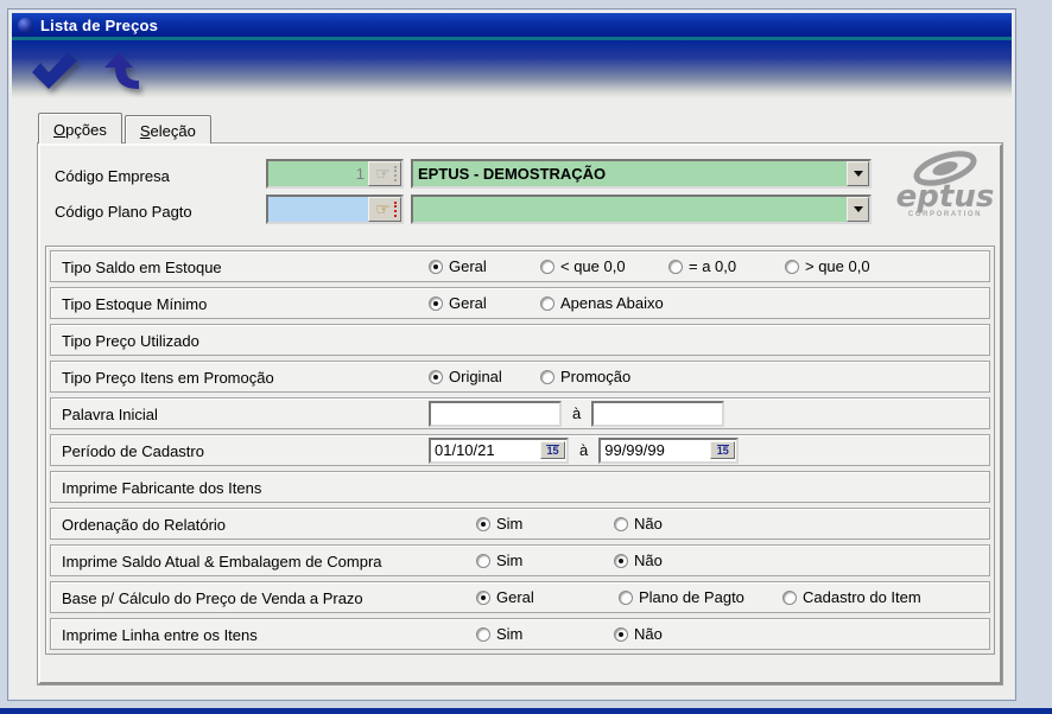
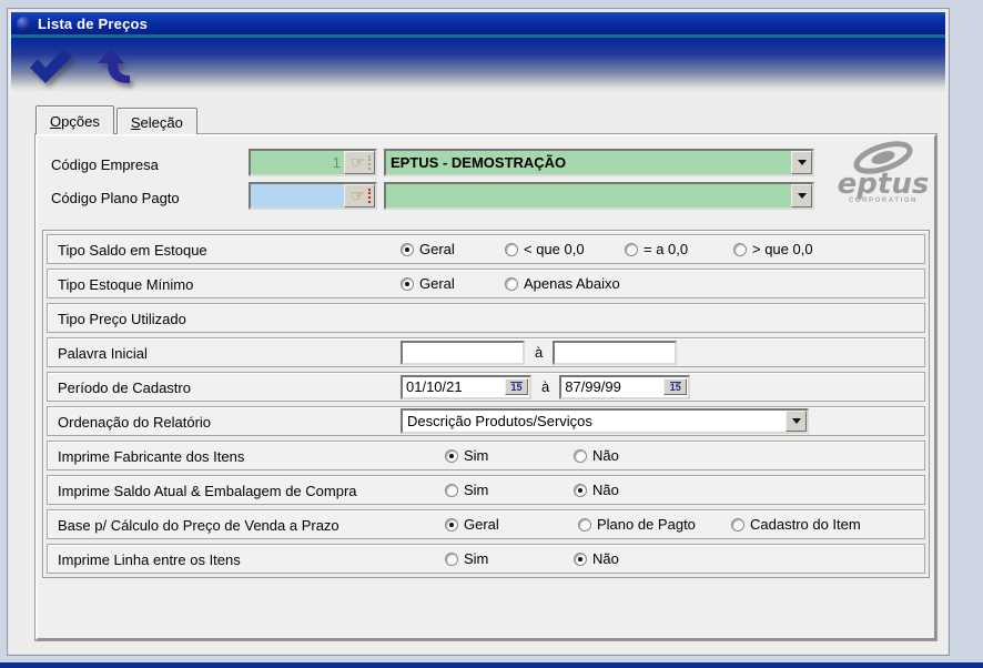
  Lista de Preços
  Opções
  Seleção
  Código Empresa
  Código Plano Pagto
  1
  ☞
  EPTUS - DEMOSTRAÇÃO
  ☞
  eptus
  Tipo Saldo em Estoque
  Geral
  < que 0,0
  = a 0,0
  > que 0,0
  Tipo Estoque Mínimo
  Geral
  Apenas Abaixo
  Tipo Preço Utilizado
- Tipo Preço Itens em Promoção
- Original
- Promoção
  Palavra Inicial
  à
  Período de Cadastro
  01/10/21
  15
  à
- 99/99/99
+ 87/99/99
  15
- Imprime Fabricante dos Itens
+ Ordenação do Relatório
+ Descrição Produtos/Serviços
- Ordenação do Relatório
+ Imprime Fabricante dos Itens
  Sim
  Não
  Imprime Saldo Atual & Embalagem de Compra
  Sim
  Não
  Base p/ Cálculo do Preço de Venda a Prazo
  Geral
  Plano de Pagto
  Cadastro do Item
  Imprime Linha entre os Itens
  Sim
  Não
